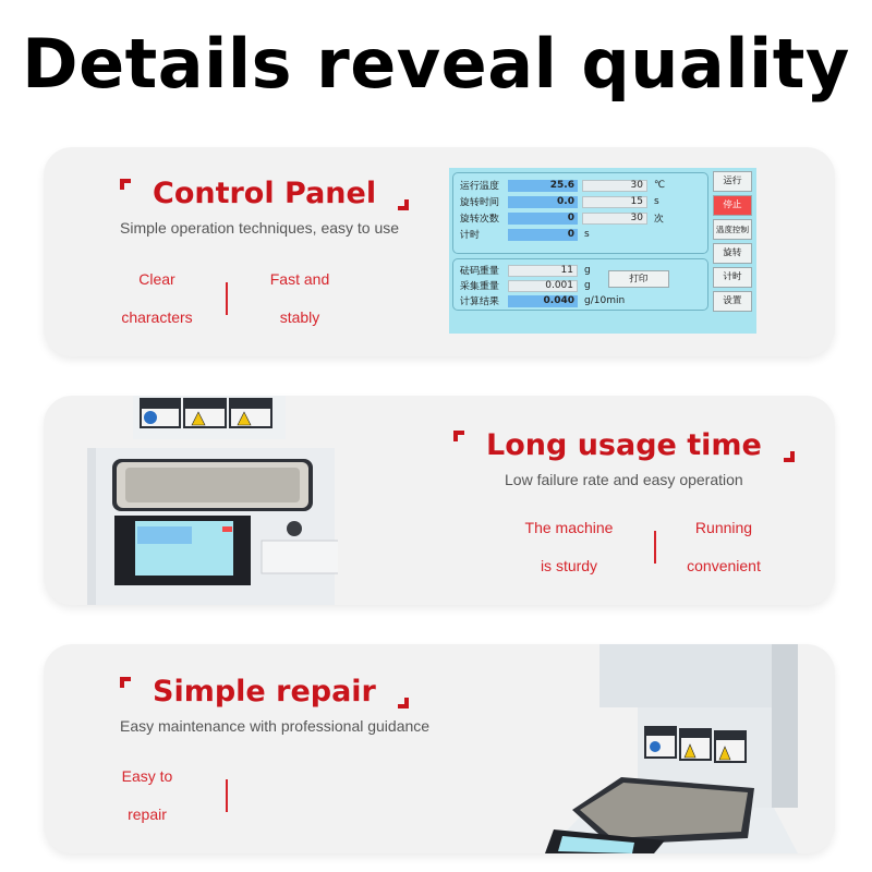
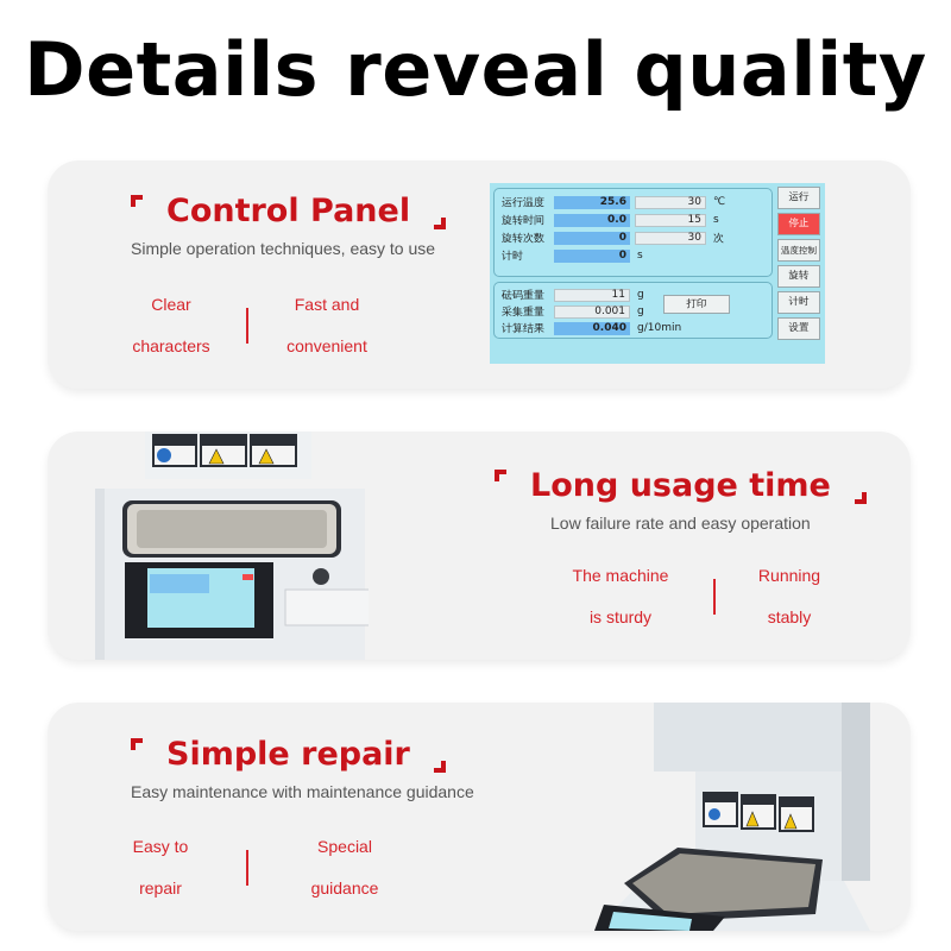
  Details reveal quality
  Control Panel
  Simple operation techniques, easy to use
  Clear
  characters
  Fast and
- stably
+ convenient
  运行温度
  25.6
  30
  ℃
  旋转时间
  0.0
  15
  s
  旋转次数
  0
  30
  次
  计时
  0
  s
  砝码重量
  11
  g
  采集重量
  0.001
  g
  计算结果
  0.040
  g/10min
  打印
  运行
  停止
  温度控制
  旋转
  计时
  设置
  Long usage time
  Low failure rate and easy operation
  The machine
  is sturdy
  Running
- convenient
+ stably
  Simple repair
- Easy maintenance with professional guidance
+ Easy maintenance with maintenance guidance
  Easy to
  repair
+ Special
+ guidance
